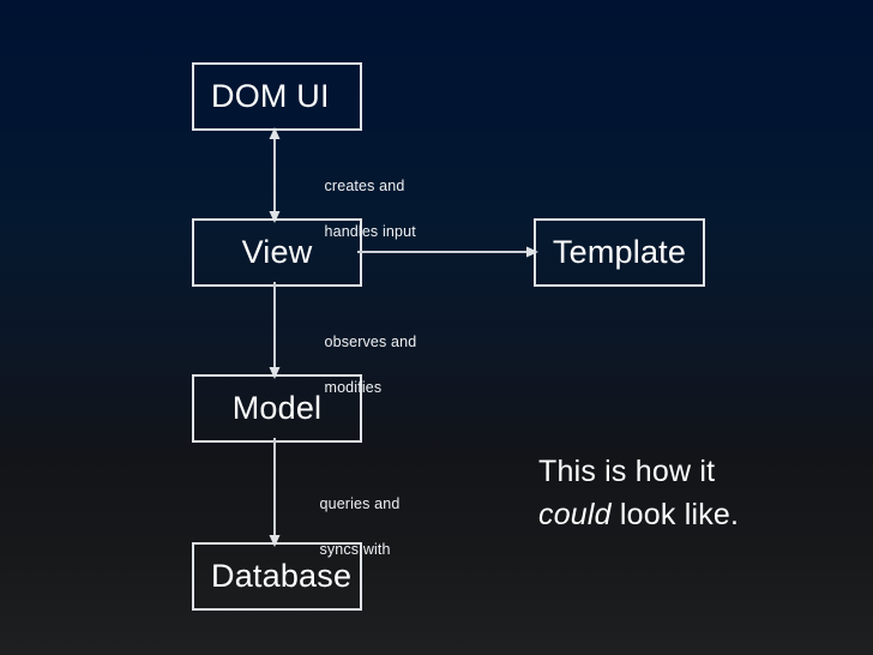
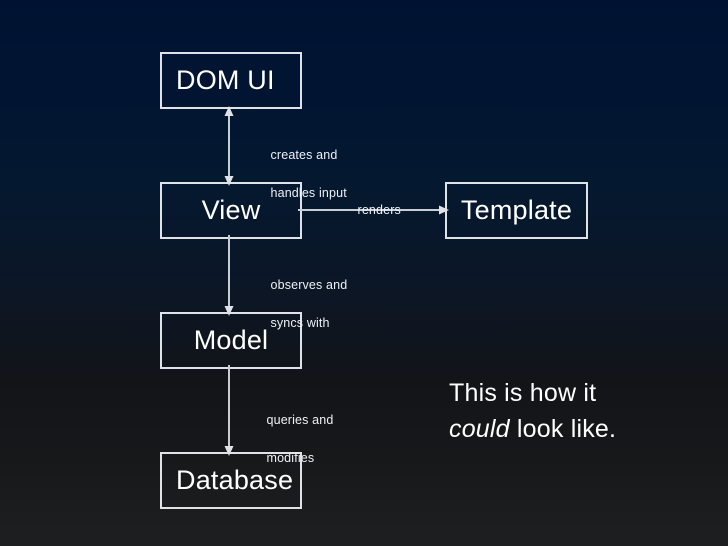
  DOM UI
  View
  Template
  Model
  Database
  creates and
  handles input
+ renders
  observes and
- modifies
+ syncs with
  queries and
- syncs with
+ modifies
  This is how it
  could look like.
